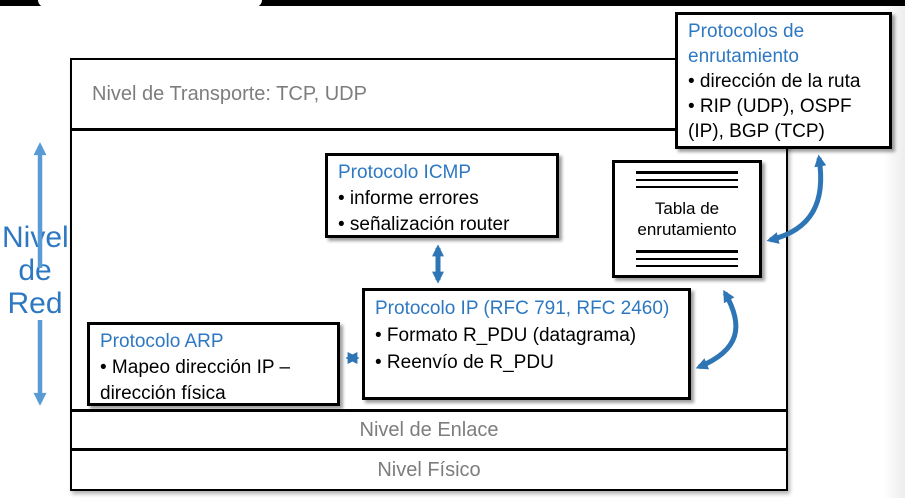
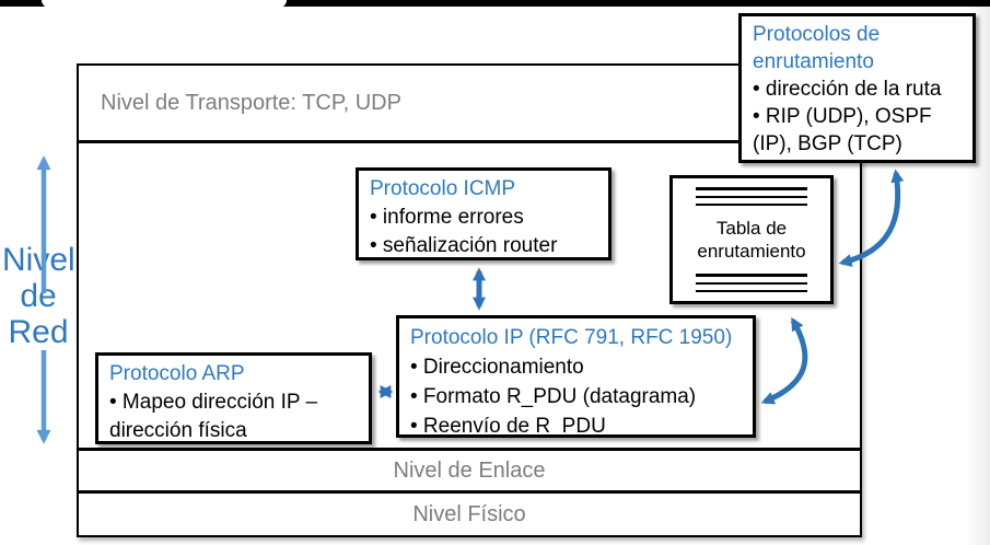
  Nivel de Transporte: TCP, UDP
  Nivel de Enlace
  Nivel Físico
  Niel de Red
  Protocolo ICMP
  • informe errores
  • señalización router
  Protocolos de enrutamiento
  • dirección de la ruta
  • RIP (UDP), OSPF (IP), BGP (TCP)
  Tabla de enrutamiento
- Protocolo IP (RFC 791, RFC 2460)
+ Protocolo IP (RFC 791, RFC 1950)
+ • Direccionamiento
  • Formato R_PDU (datagrama)
  • Reenvío de R_PDU
  Protocolo ARP
  • Mapeo dirección IP – dirección física
